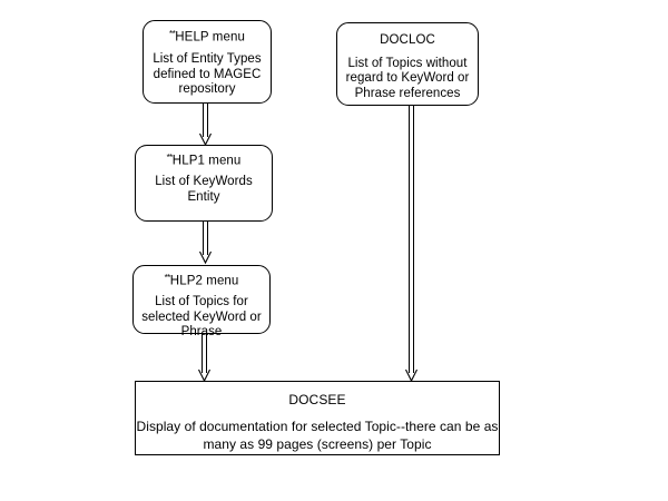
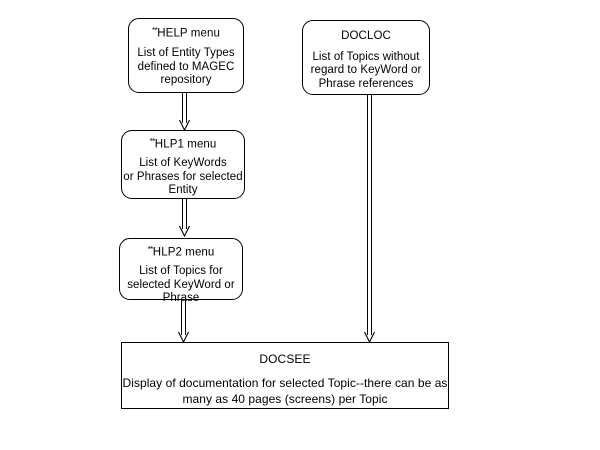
  **HELP menu
  List of Entity Types
  defined to MAGEC
  repository
  **HLP1 menu
  List of KeyWords
+ or Phrases for selected
  Entity
  **HLP2 menu
  List of Topics for
  selected KeyWord or
  Phrase
  DOCLOC
  List of Topics without
  regard to KeyWord or
  Phrase references
  DOCSEE
  Display of documentation for selected Topic--there can be as
- many as 99 pages (screens) per Topic
+ many as 40 pages (screens) per Topic
